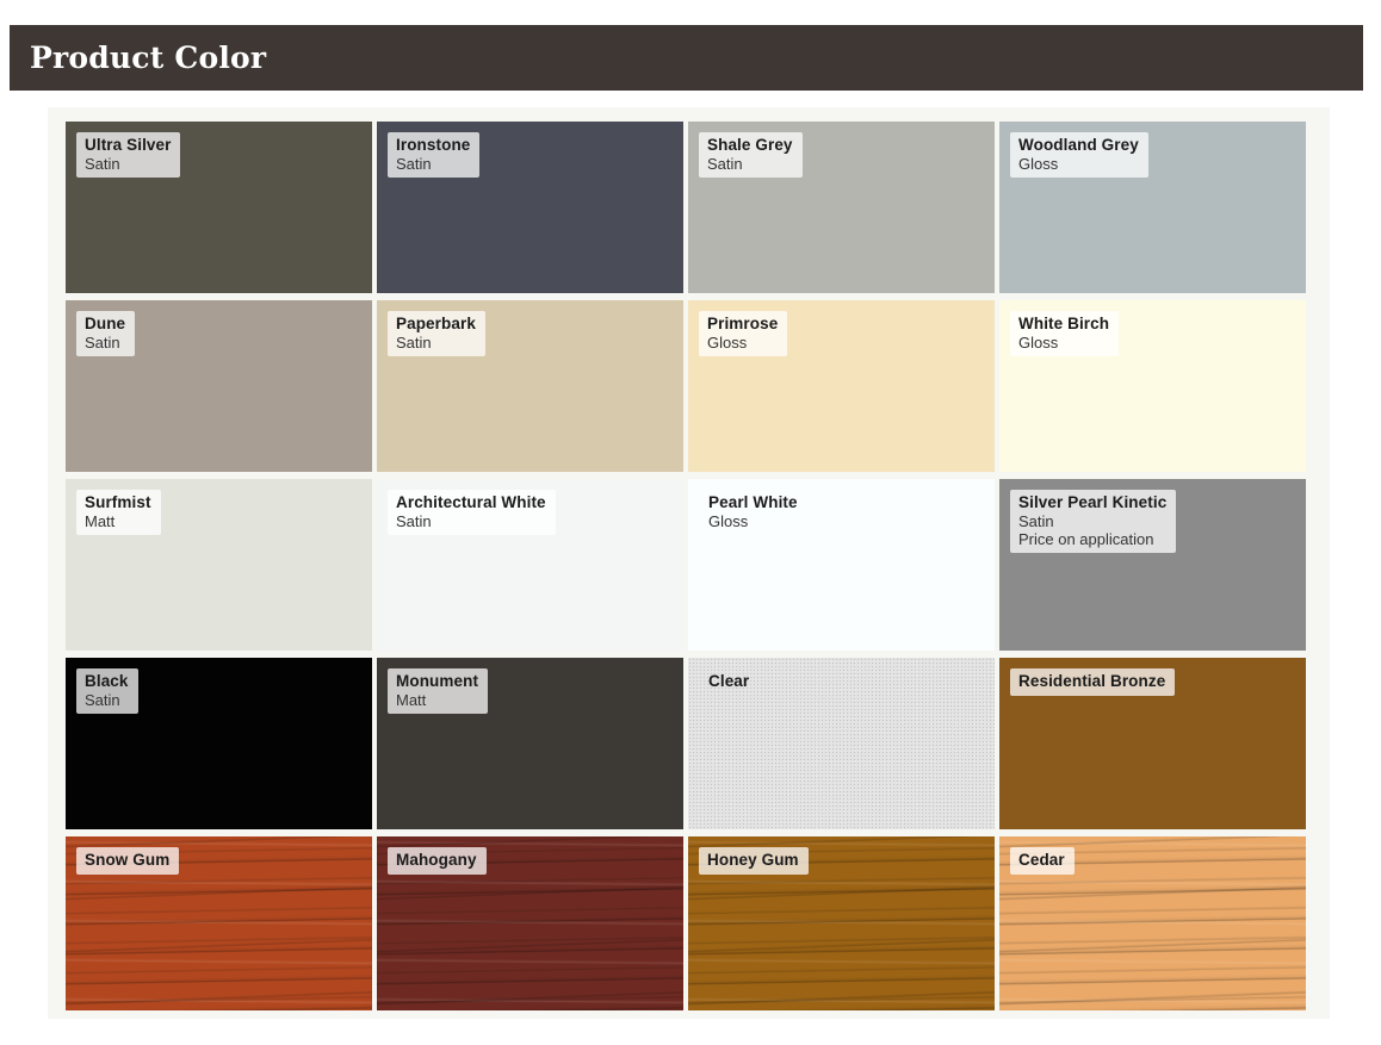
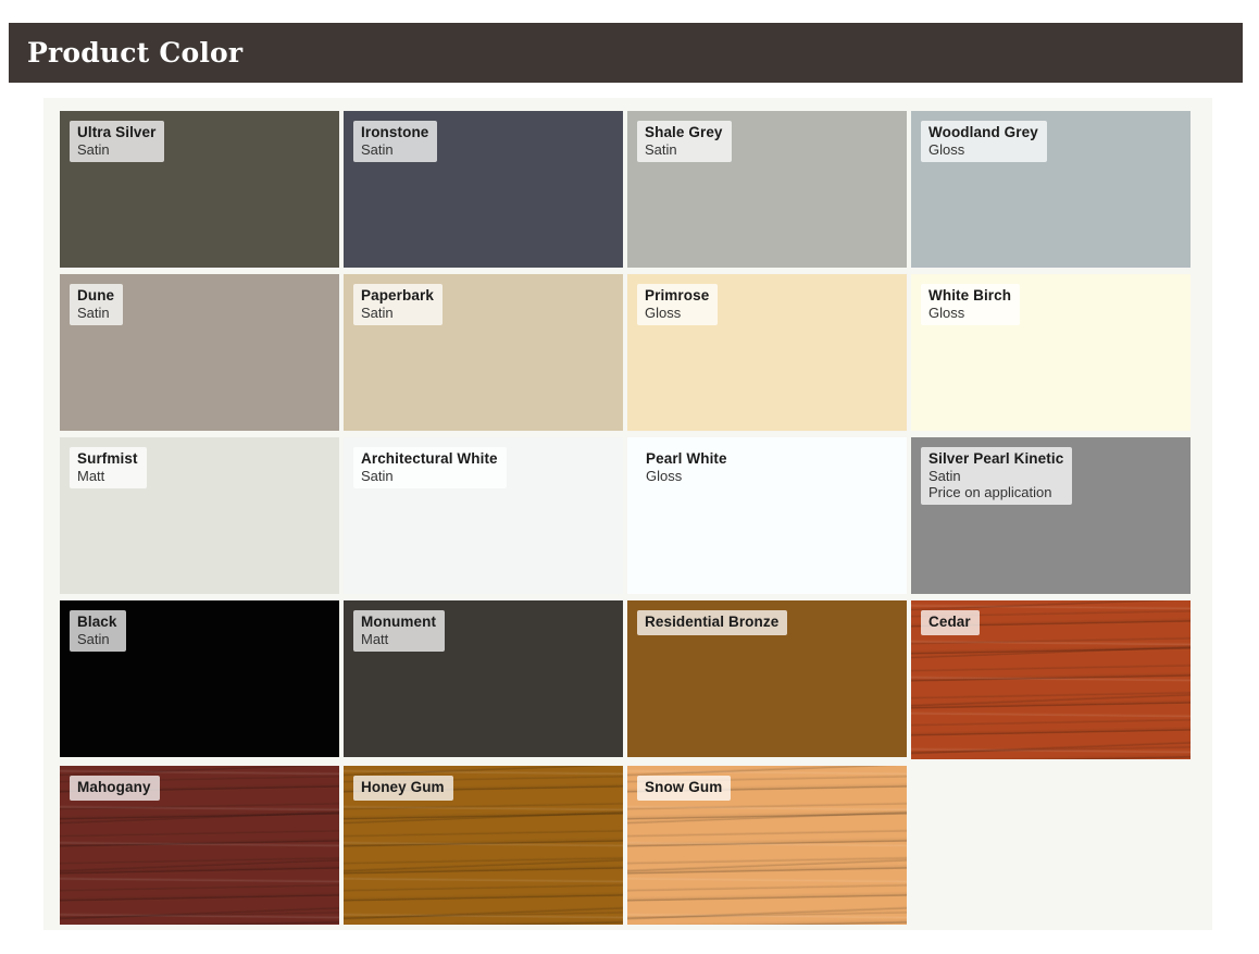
  Product Color
  Ultra Silver
  Satin
  Ironstone
  Satin
  Shale Grey
  Satin
  Woodland Grey
  Gloss
  Dune
  Satin
  Paperbark
  Satin
  Primrose
  Gloss
  White Birch
  Gloss
  Surfmist
  Matt
  Architectural White
  Satin
  Pearl White
  Gloss
  Silver Pearl Kinetic
  Satin
  Price on application
  Black
  Satin
  Monument
  Matt
- Clear
  Residential Bronze
- Snow Gum
+ Cedar
  Mahogany
  Honey Gum
- Cedar
+ Snow Gum
